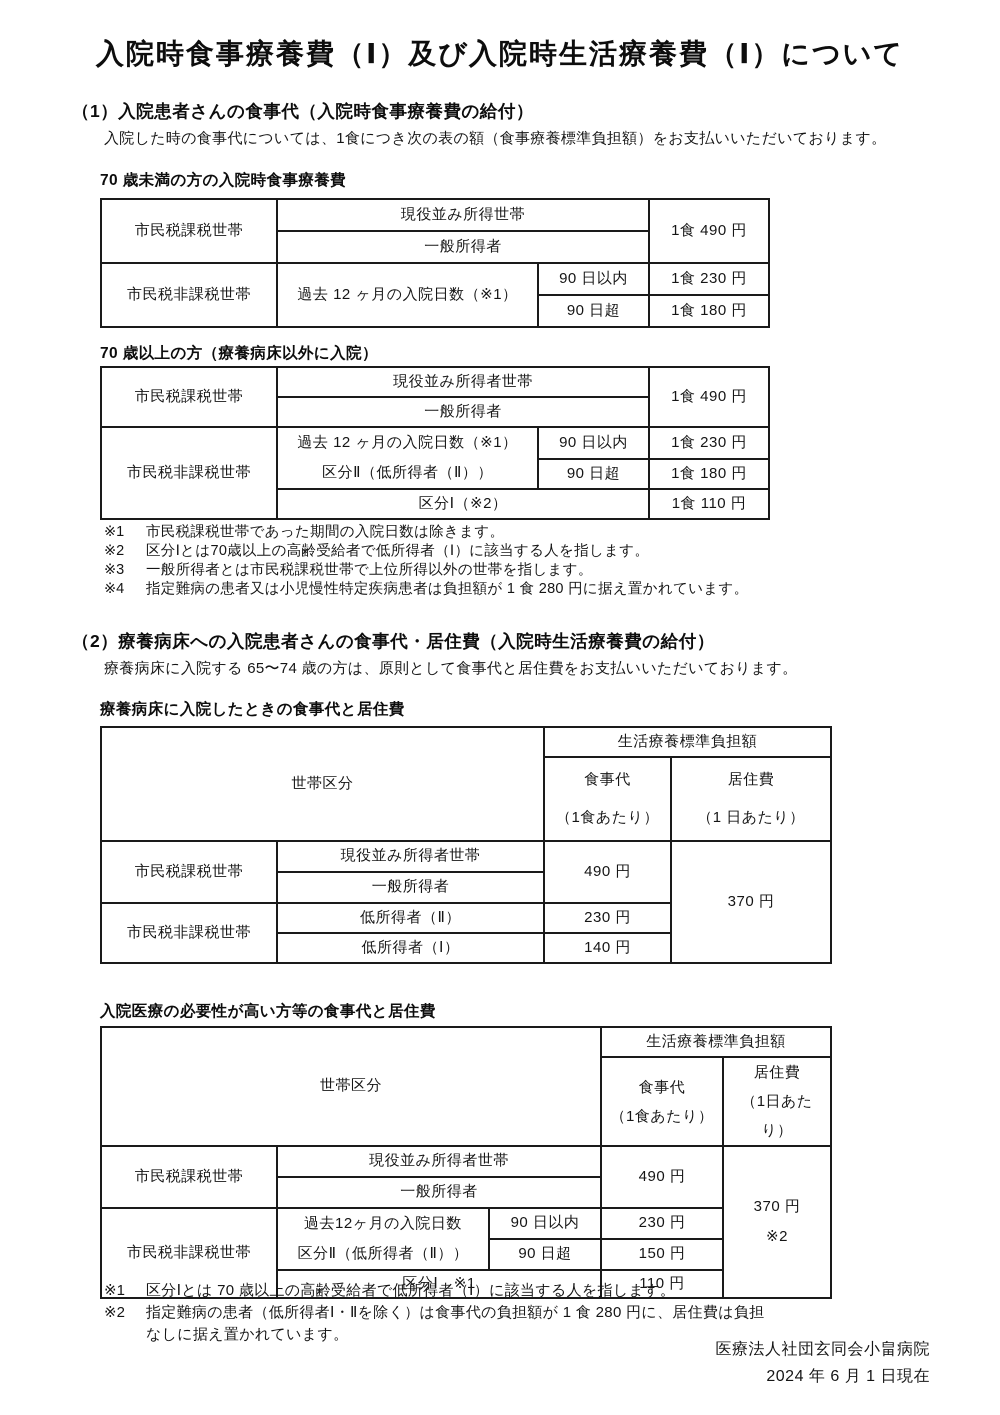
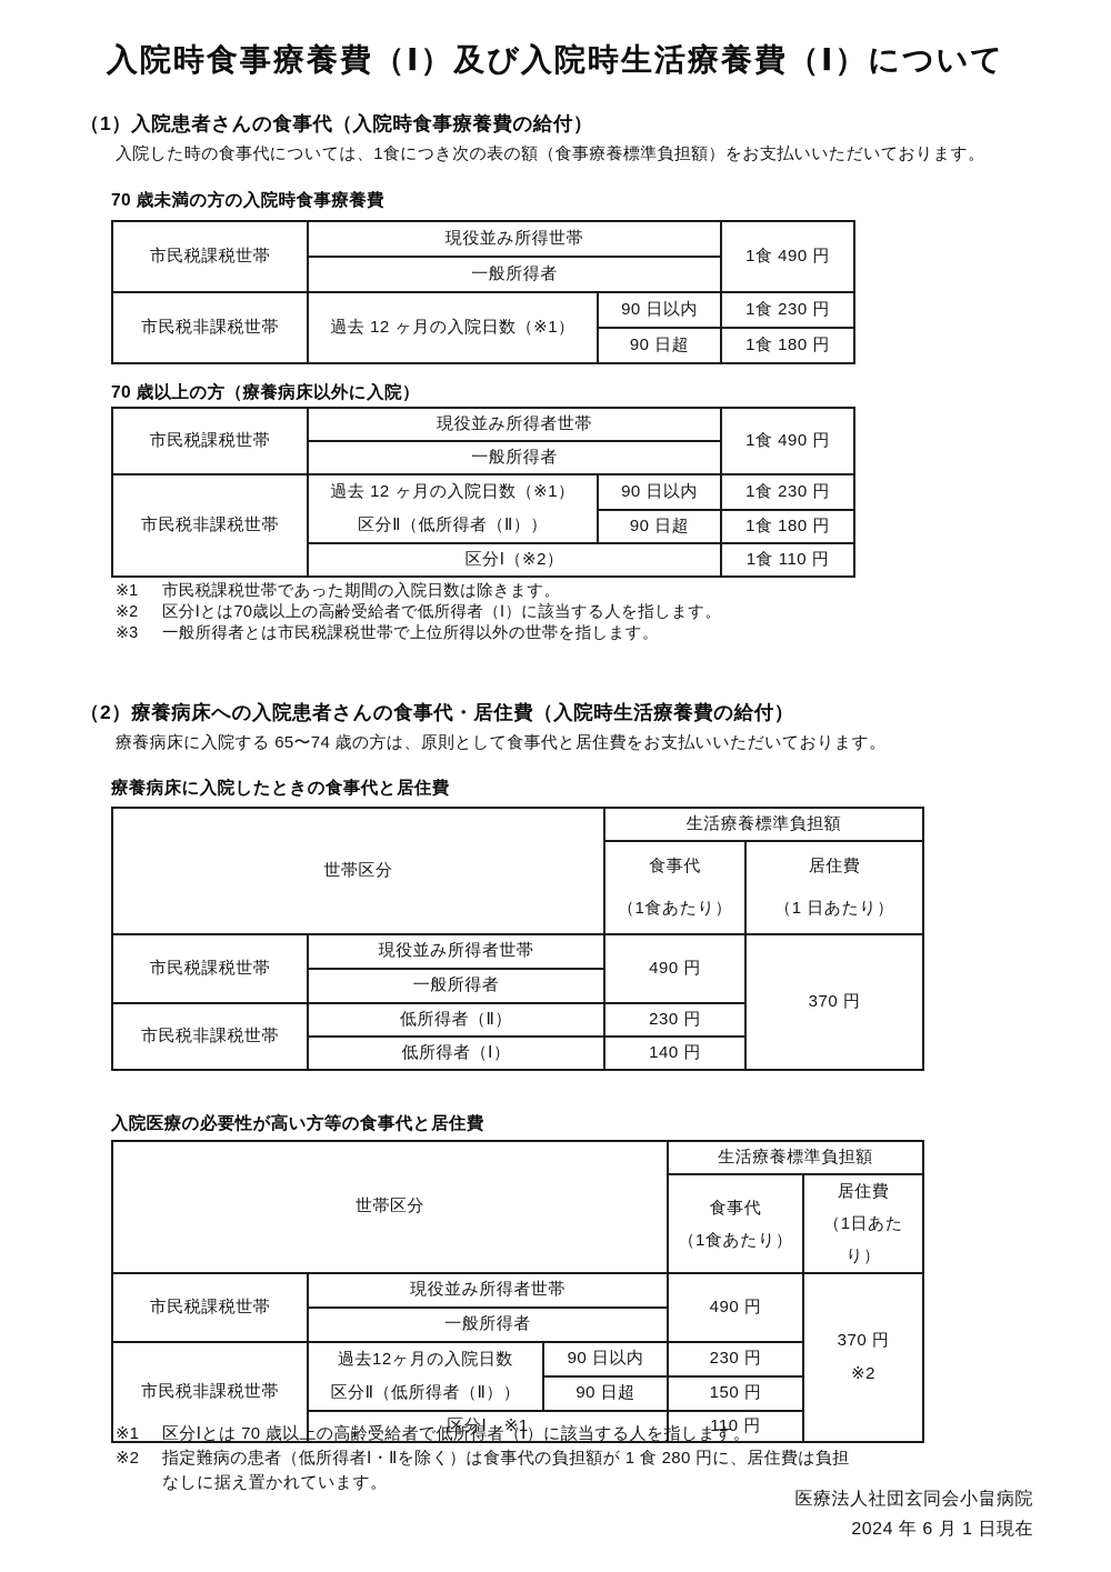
  入院時食事療養費（Ⅰ）及び入院時生活療養費（Ⅰ）について
  （1）入院患者さんの食事代（入院時食事療養費の給付）
  入院した時の食事代については、1食につき次の表の額（食事療養標準負担額）をお支払いいただいております。
  70 歳未満の方の入院時食事療養費
  市民税課税世帯	現役並み所得世帯	1食 490 円
  一般所得者
  市民税非課税世帯	過去 12 ヶ月の入院日数（※1）	90 日以内	1食 230 円
  90 日超	1食 180 円
  70 歳以上の方（療養病床以外に入院）
  市民税課税世帯	現役並み所得者世帯	1食 490 円
  一般所得者
  市民税非課税世帯	過去 12 ヶ月の入院日数（※1） 区分Ⅱ（低所得者（Ⅱ））	90 日以内	1食 230 円
  90 日超	1食 180 円
  区分Ⅰ（※2）	1食 110 円
  ※1
  市民税課税世帯であった期間の入院日数は除きます。
  ※2
  区分Ⅰとは70歳以上の高齢受給者で低所得者（Ⅰ）に該当する人を指します。
  ※3
  一般所得者とは市民税課税世帯で上位所得以外の世帯を指します。
- ※4
- 指定難病の患者又は小児慢性特定疾病患者は負担額が 1 食 280 円に据え置かれています。
  （2）療養病床への入院患者さんの食事代・居住費（入院時生活療養費の給付）
  療養病床に入院する 65〜74 歳の方は、原則として食事代と居住費をお支払いいただいております。
  療養病床に入院したときの食事代と居住費
  世帯区分	生活療養標準負担額
  食事代 （1食あたり）	居住費 （1 日あたり）
  市民税課税世帯	現役並み所得者世帯	490 円	370 円
  一般所得者
  市民税非課税世帯	低所得者（Ⅱ）	230 円
  低所得者（Ⅰ）	140 円
  入院医療の必要性が高い方等の食事代と居住費
  世帯区分	生活療養標準負担額
  食事代 （1食あたり）	居住費 （1日あたり）
  市民税課税世帯	現役並み所得者世帯	490 円	370 円 ※2
  一般所得者
  市民税非課税世帯	過去12ヶ月の入院日数 区分Ⅱ（低所得者（Ⅱ））	90 日以内	230 円
  90 日超	150 円
  区分Ⅰ ※1	110 円
  ※1
  区分Ⅰとは 70 歳以上の高齢受給者で低所得者（Ⅰ）に該当する人を指します。
  ※2
  指定難病の患者（低所得者Ⅰ・Ⅱを除く）は食事代の負担額が 1 食 280 円に、居住費は負担
  なしに据え置かれています。
  医療法人社団玄同会小畠病院
  2024 年 6 月 1 日現在
